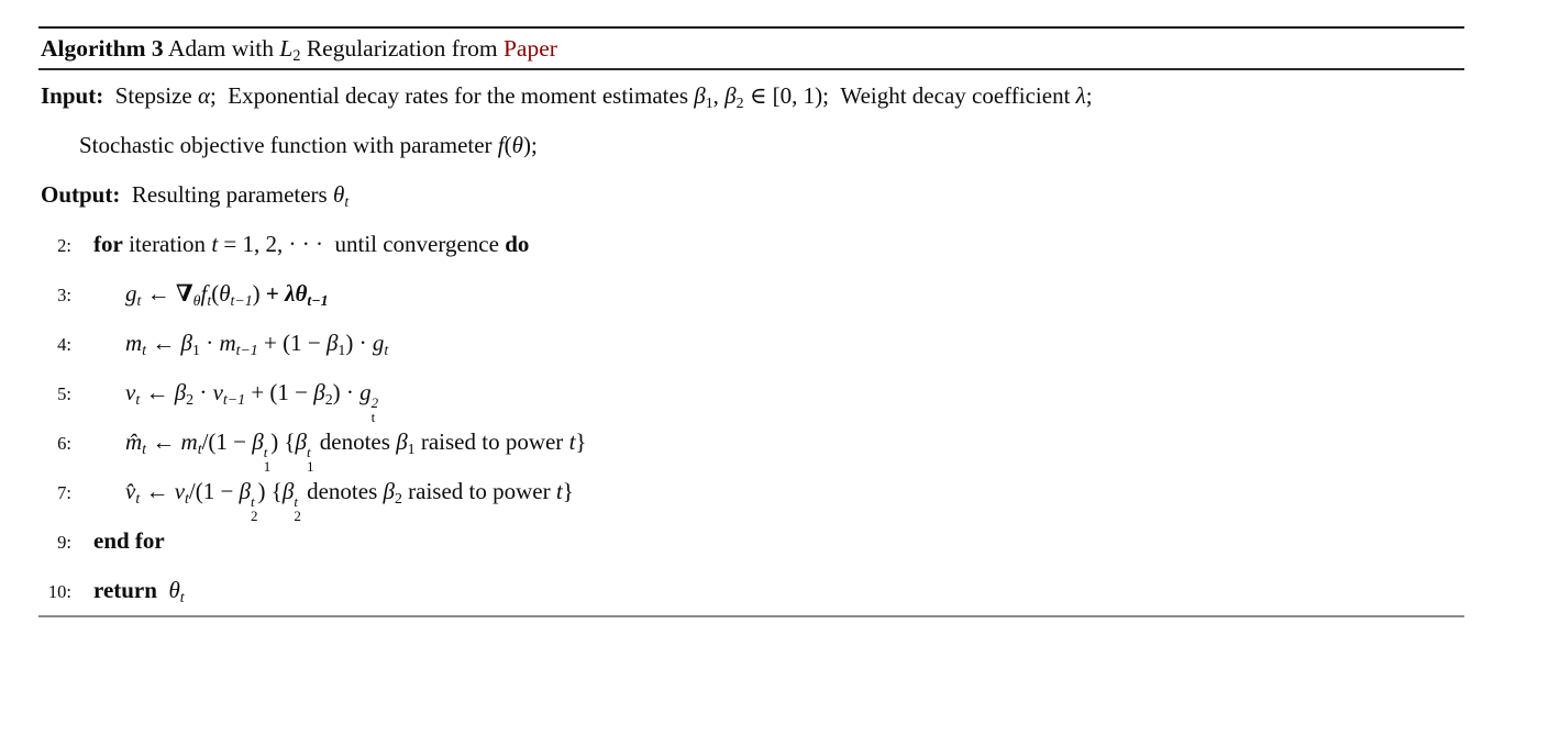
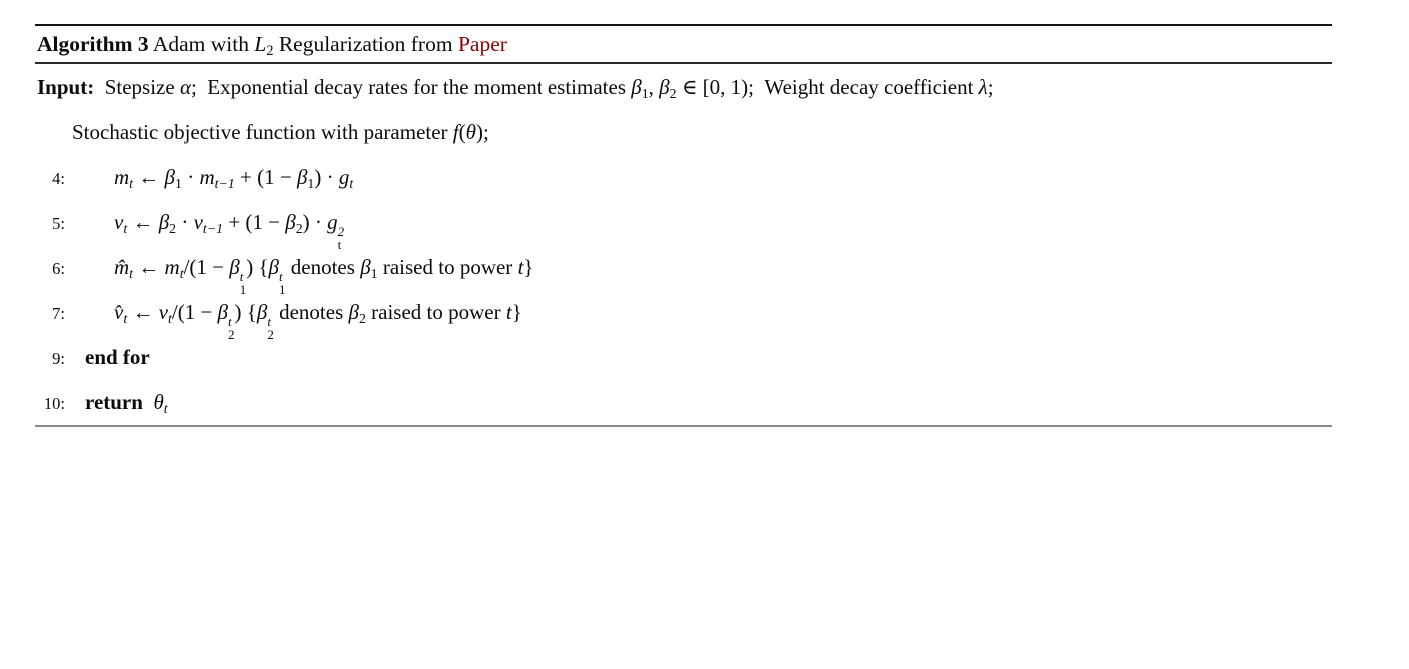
  Algorithm 3 Adam with L2 Regularization from Paper
  Input: Stepsize α; Exponential decay rates for the moment estimates β1, β2 ∈ [0, 1); Weight decay coefficient λ;
  Stochastic objective function with parameter f(θ);
- Output: Resulting parameters θt
- 2: for iteration t = 1, 2, · · · until convergence do
- 3: gt ← ∇θft(θt−1) + λθt−1
  4: mt ← β1 · mt−1 + (1 − β1) · gt
  5: vt ← β2 · vt−1 + (1 − β2) · g
  2
  t
  6: m̂t ← mt/(1 − β
  t
  1
  ) {β
  t
  1
  denotes β1 raised to power t}
  7: v̂t ← vt/(1 − β
  t
  2
  ) {β
  t
  2
  denotes β2 raised to power t}
  9: end for
  10: return θt
